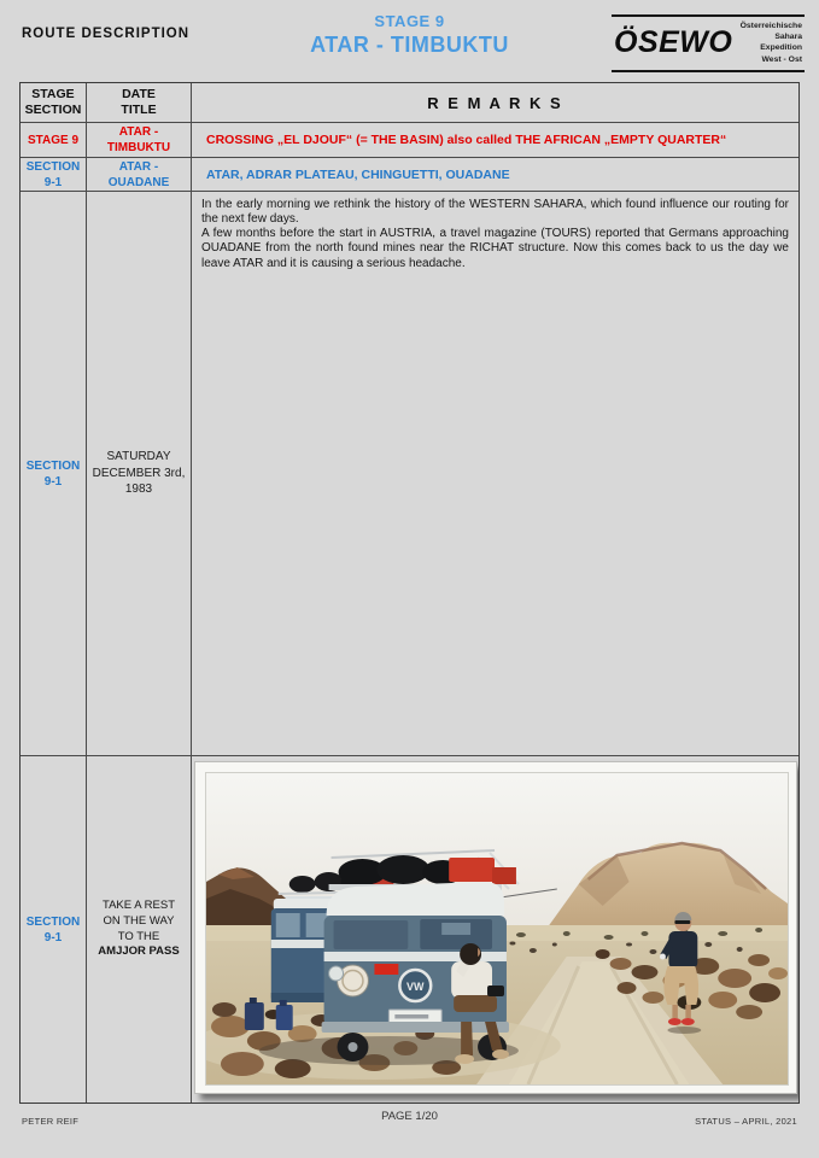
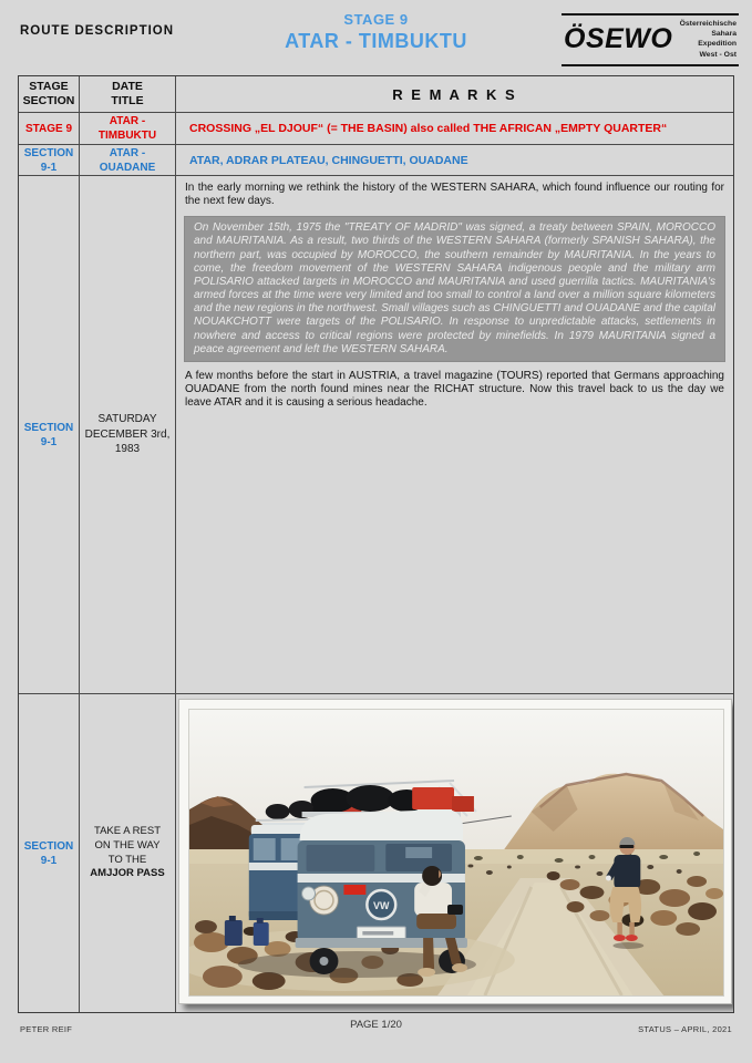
  ROUTE DESCRIPTION
  STAGE 9
  ATAR - TIMBUKTU
  ÖSEWO
  STAGE
  SECTION
  DATE
  TITLE
  R E M A R K S
  STAGE 9
  ATAR -
  TIMBUKTU
  CROSSING „EL DJOUF“ (= THE BASIN) also called THE AFRICAN „EMPTY QUARTER“
  SECTION
  9-1
  ATAR -
  OUADANE
  ATAR, ADRAR PLATEAU, CHINGUETTI, OUADANE
  SECTION
  9-1
  SATURDAY
  DECEMBER 3rd,
  1983
  In the early morning we rethink the history of the WESTERN SAHARA, which found influence our routing for the next few days.
+ On November 15th, 1975 the "TREATY OF MADRID" was signed, a treaty between SPAIN, MOROCCO and MAURITANIA. As a result, two thirds of the WESTERN SAHARA (formerly SPANISH SAHARA), the northern part, was occupied by MOROCCO, the southern remainder by MAURITANIA. In the years to come, the freedom movement of the WESTERN SAHARA indigenous people and the military arm POLISARIO attacked targets in MOROCCO and MAURITANIA and used guerrilla tactics. MAURITANIA's armed forces at the time were very limited and too small to control a land over a million square kilometers and the new regions in the northwest. Small villages such as CHINGUETTI and OUADANE and the capital NOUAKCHOTT were targets of the POLISARIO. In response to unpredictable attacks, settlements in nowhere and access to critical regions were protected by minefields. In 1979 MAURITANIA signed a peace agreement and left the WESTERN SAHARA.
- A few months before the start in AUSTRIA, a travel magazine (TOURS) reported that Germans approaching OUADANE from the north found mines near the RICHAT structure. Now this comes back to us the day we leave ATAR and it is causing a serious headache.
+ A few months before the start in AUSTRIA, a travel magazine (TOURS) reported that Germans approaching OUADANE from the north found mines near the RICHAT structure. Now this travel back to us the day we leave ATAR and it is causing a serious headache.
  SECTION
  9-1
  TAKE A REST
  ON THE WAY
  TO THE
  AMJJOR PASS
  VW
  PETER REIF
  PAGE 1/20
  STATUS – APRIL, 2021
